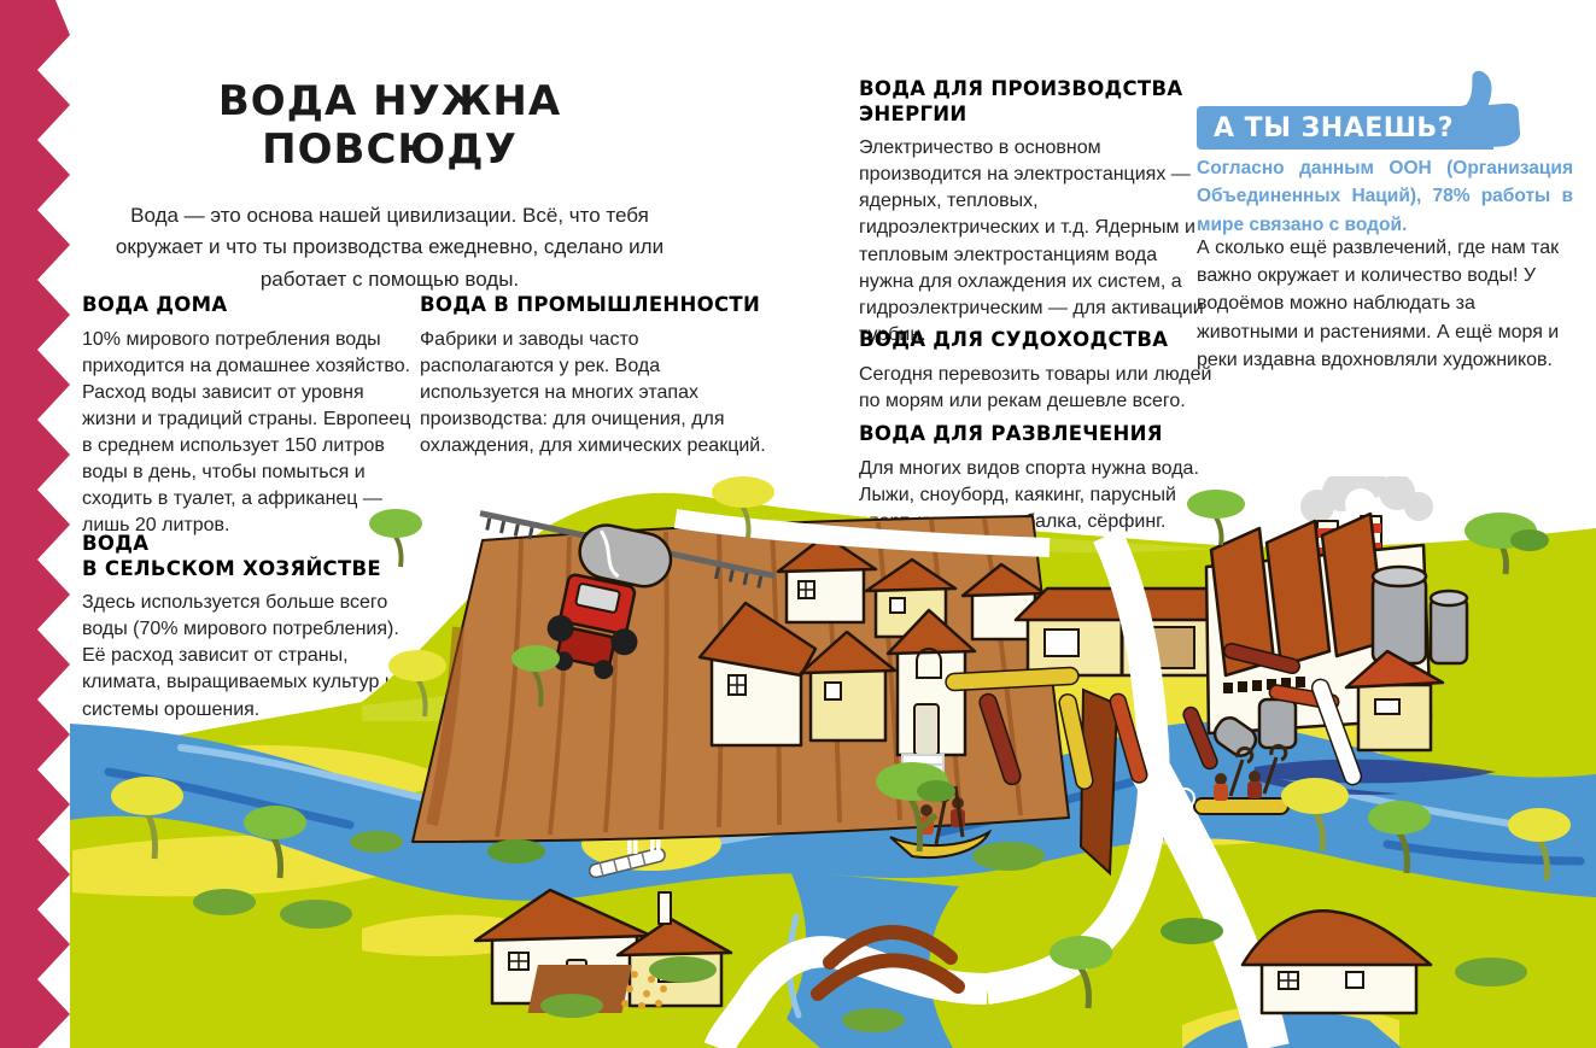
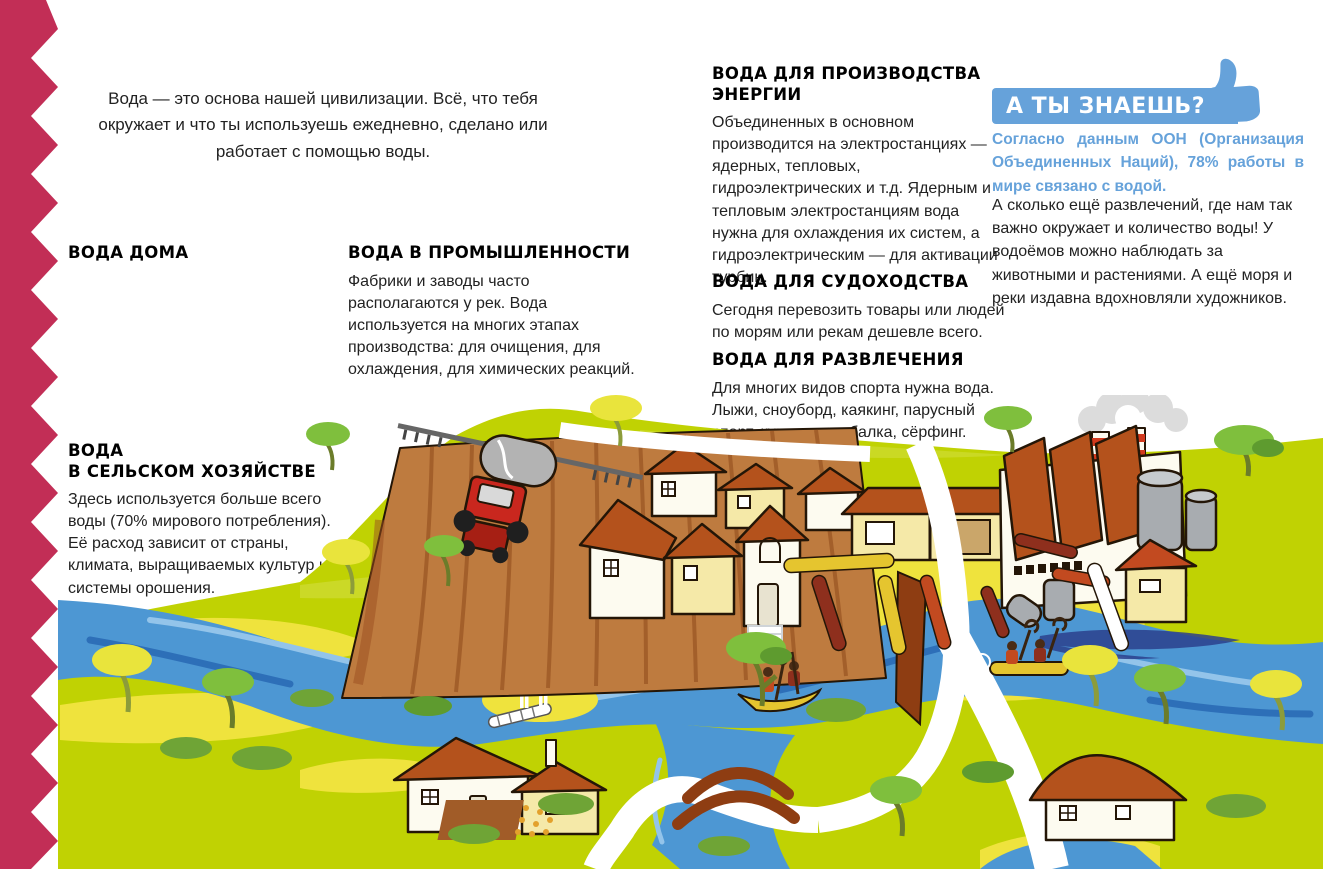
- ВОДА НУЖНА ПОВСЮДУ
- Вода — это основа нашей цивилизации. Всё, что тебя окружает и что ты производства ежедневно, сделано или работает с помощью воды.
+ Вода — это основа нашей цивилизации. Всё, что тебя окружает и что ты используешь ежедневно, сделано или работает с помощью воды.
  ВОДА ДОМА
- 10% мирового потребления воды приходится на домашнее хозяйство. Расход воды зависит от уровня жизни и традиций страны. Европеец в среднем использует 150 литров воды в день, чтобы помыться и сходить в туалет, а африканец — лишь 20 литров.
  ВОДА
  В СЕЛЬСКОМ ХОЗЯЙСТВЕ
  Здесь используется больше всего воды (70% мирового потребления). Её расход зависит от страны, климата, выращиваемых культур системы орошения.
  ВОДА В ПРОМЫШЛЕННОСТИ
  Фабрики и заводы часто располагаются у рек. Вода используется на многих этапах производства: для очищения, для охлаждения, для химических реакций.
  ВОДА ДЛЯ ПРОИЗВОДСТВА
  ЭНЕРГИИ
- Электричество в основном производится на электростанциях — ядерных, тепловых, гидроэлектрических и т.д. Ядерным и тепловым электростанциям вода нужна для охлаждения их систем, а гидроэлектрическим — для активации турбин.
+ Объединенных в основном производится на электростанциях — ядерных, тепловых, гидроэлектрических и т.д. Ядерным и тепловым электростанциям вода нужна для охлаждения их систем, а гидроэлектрическим — для активации турбин.
  ВОДА ДЛЯ СУДОХОДСТВА
  Сегодня перевозить товары или людей по морям или рекам дешевле всего.
  ВОДА ДЛЯ РАЗВЛЕЧЕНИЯ
  Для многих видов спорта нужна вода. Лыжи, сноуборд, каякинг, парусный алка, сёрфинг.
  А ТЫ ЗНАЕШЬ?
  Согласно данным ООН (Организация Объединенных Наций), 78% работы в мире связано с водой.
  А сколько ещё развлечений, где нам так важно окружает и количество воды! У водоёмов можно наблюдать за животными и растениями. А ещё моря и реки издавна вдохновляли художников.
